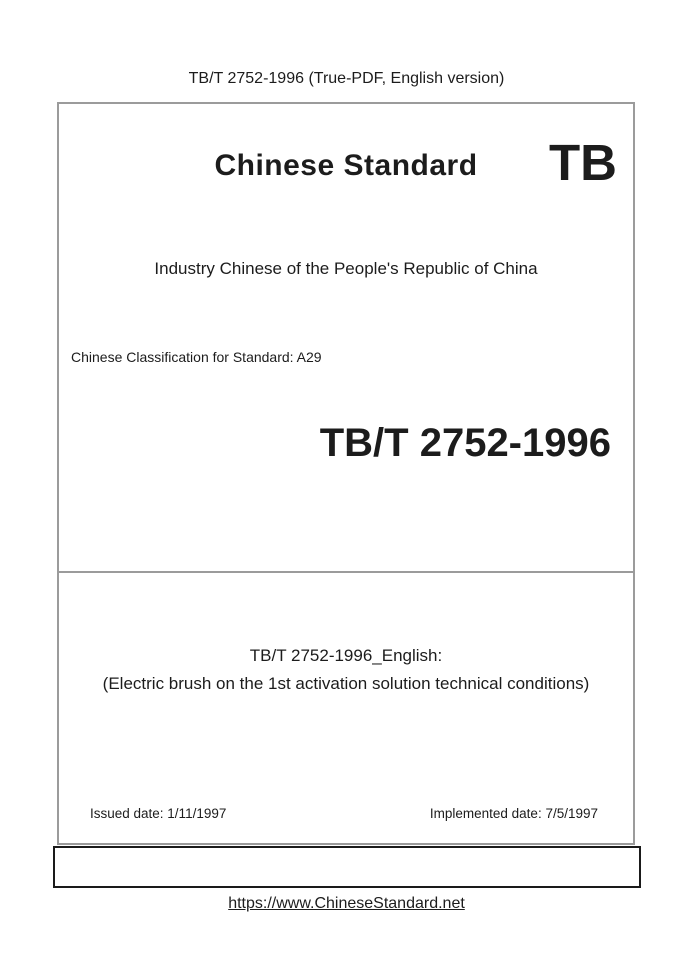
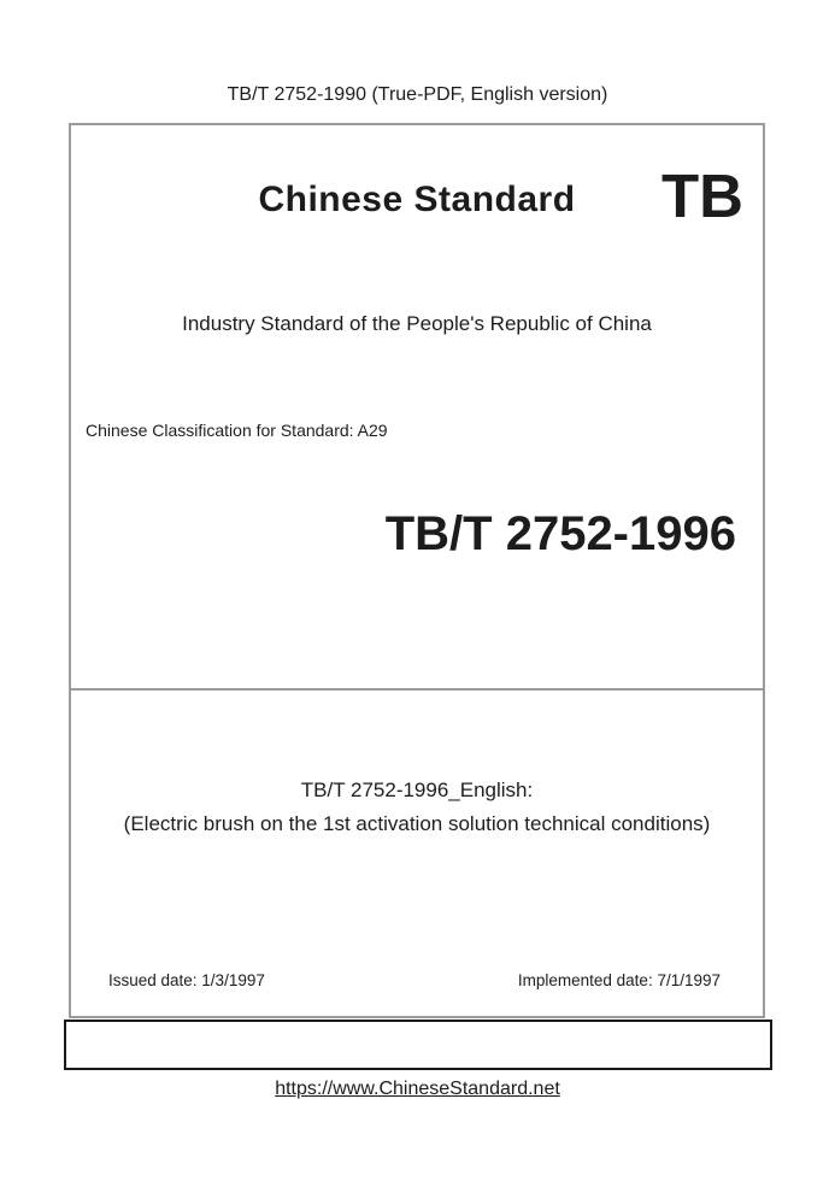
- TB/T 2752-1996 (True-PDF, English version)
+ TB/T 2752-1990 (True-PDF, English version)
  Chinese Standard
  TB
- Industry Chinese of the People's Republic of China
+ Industry Standard of the People's Republic of China
  Chinese Classification for Standard: A29
  TB/T 2752-1996
  TB/T 2752-1996_English:
  (Electric brush on the 1st activation solution technical conditions)
- Issued date: 1/11/1997
+ Issued date: 1/3/1997
- Implemented date: 7/5/1997
+ Implemented date: 7/1/1997
  https://www.ChineseStandard.net
